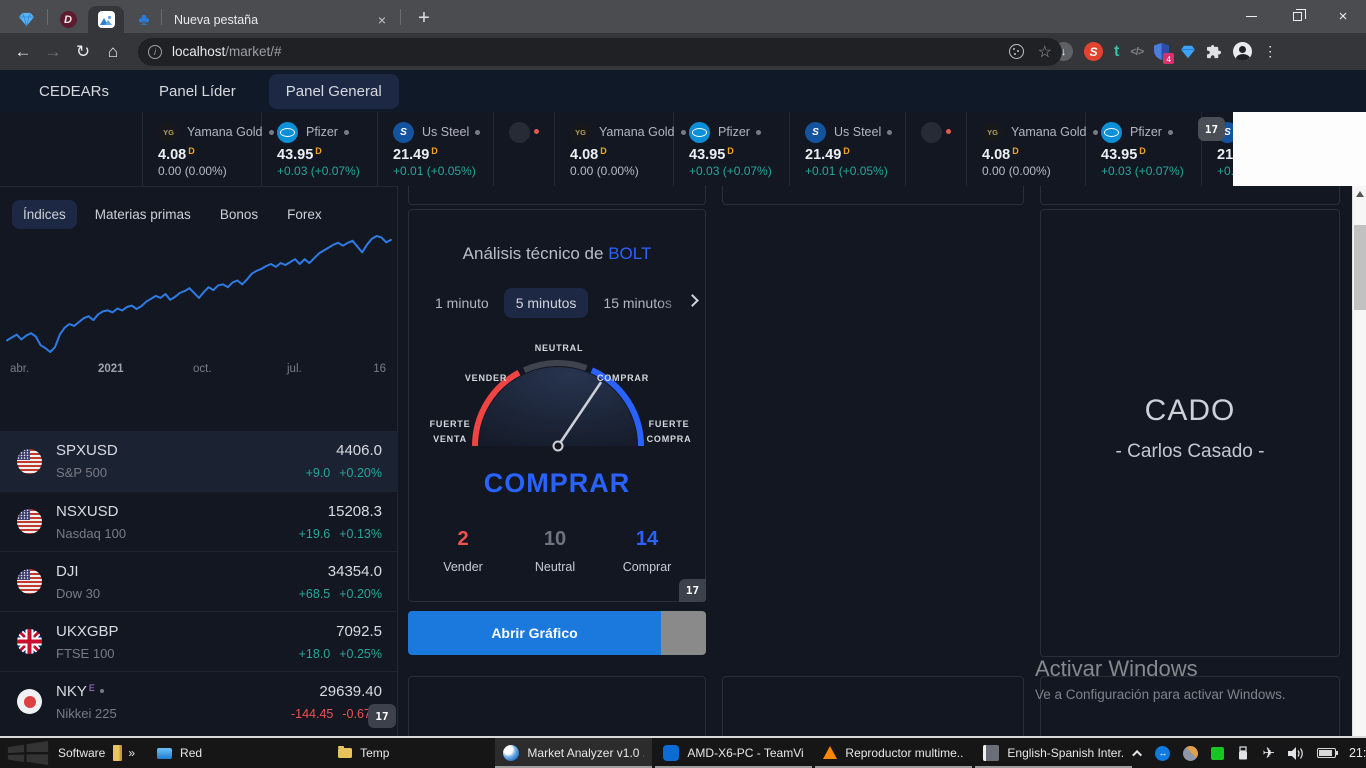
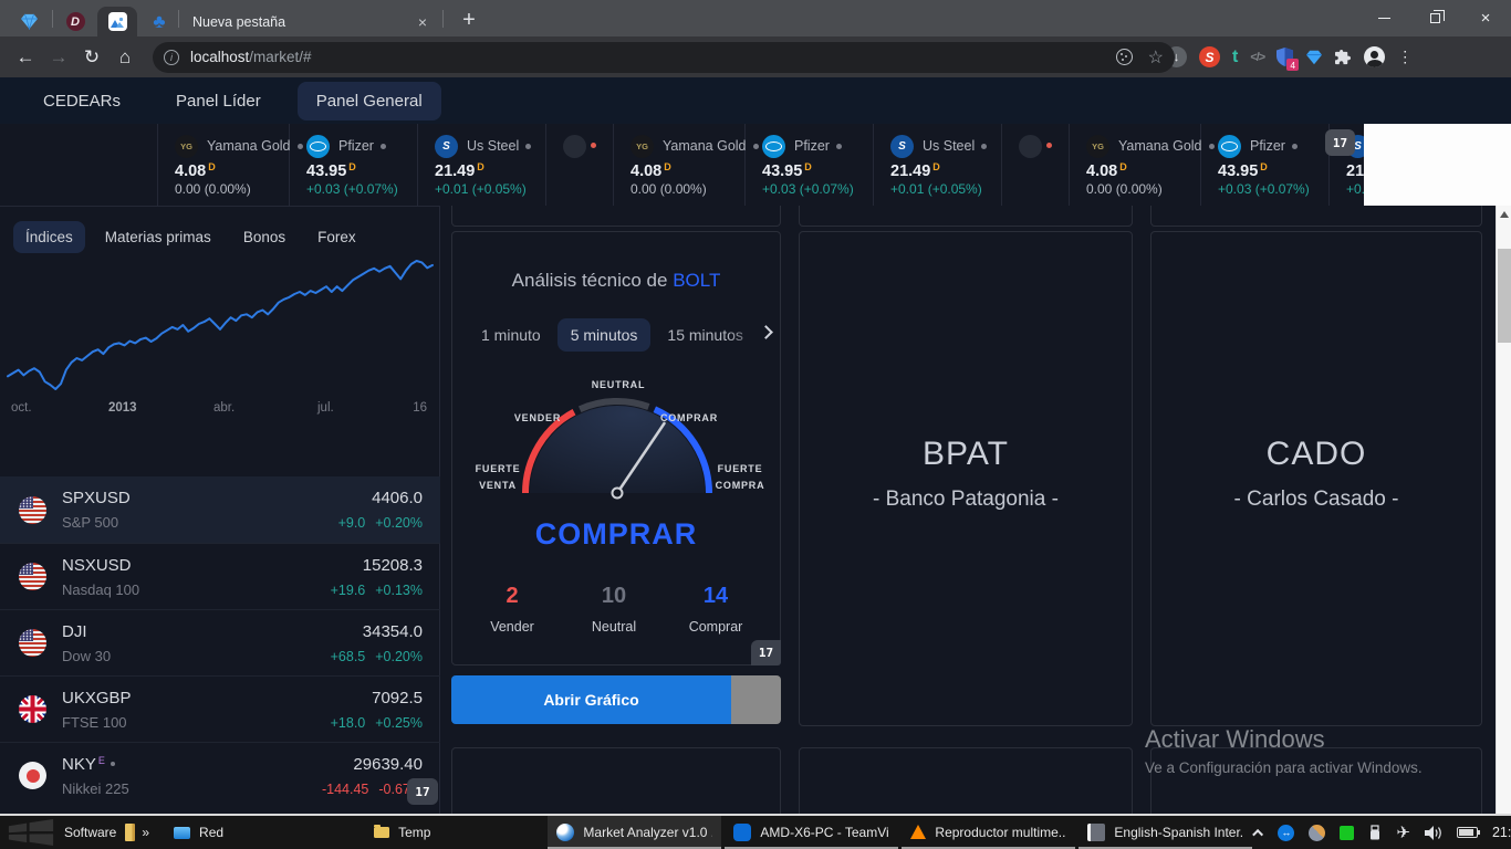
  D
  ♣
  Nueva pestaña
  ×
  +
  ×
  ←
  →
  ↻
  ⌂
  i
  localhost/market/#
  ☆
  ↓
  S
  t
  </>
  4
  ⋮
  CEDEARs
  Panel Líder
  Panel General
  YG
  Yamana Gold
  4.08 D
  0.00 (0.00%)
  Pfizer
  43.95 D
  +0.03 (+0.07%)
  S
  Us Steel
  21.49 D
  +0.01 (+0.05%)
  YG
  Yamana Gold
  4.08 D
  0.00 (0.00%)
  Pfizer
  43.95 D
  +0.03 (+0.07%)
  S
  Us Steel
  21.49 D
  +0.01 (+0.05%)
  YG
  Yamana Gold
  4.08 D
  0.00 (0.00%)
  Pfizer
  43.95 D
  +0.03 (+0.07%)
  S
  17
  Índices
  Materias primas
  Bonos
  Forex
- abr.
+ oct.
- 2021
+ 2013
- oct.
+ abr.
  jul.
  16
  SPXUSD
  4406.0
  S&P 500
  +9.0 +0.20%
  NSXUSD
  15208.3
  Nasdaq 100
  +19.6 +0.13%
  DJI
  34354.0
  Dow 30
  +68.5 +0.20%
  UKXGBP
  7092.5
  FTSE 100
  +18.0 +0.25%
  NKY E
  29639.40
  Nikkei 225
  -144.45 -0.6
  17
  Análisis técnico de BOLT
  1 minuto
  5 minutos
  15 minut
  NEUTRAL
  VENDER
  COMPRAR
  FUERTE VENTA
  FUERTE COMPRA
  COMPRAR
  2
  Vender
  10
  Neutral
  14
  Comprar
  17
  Abrir Gráfico
+ BPAT
+ - Banco Patagonia -
  CADO
  - Carlos Casado -
  Activar Windows
  Ve a Configuración para activar Windows.
  Software
  »
  Red
  Temp
  Market Analyzer v1.0
  AMD-X6-PC - TeamVi
  Reproductor multime..
  English-Spanish Inter.
  ↔
  ✈
